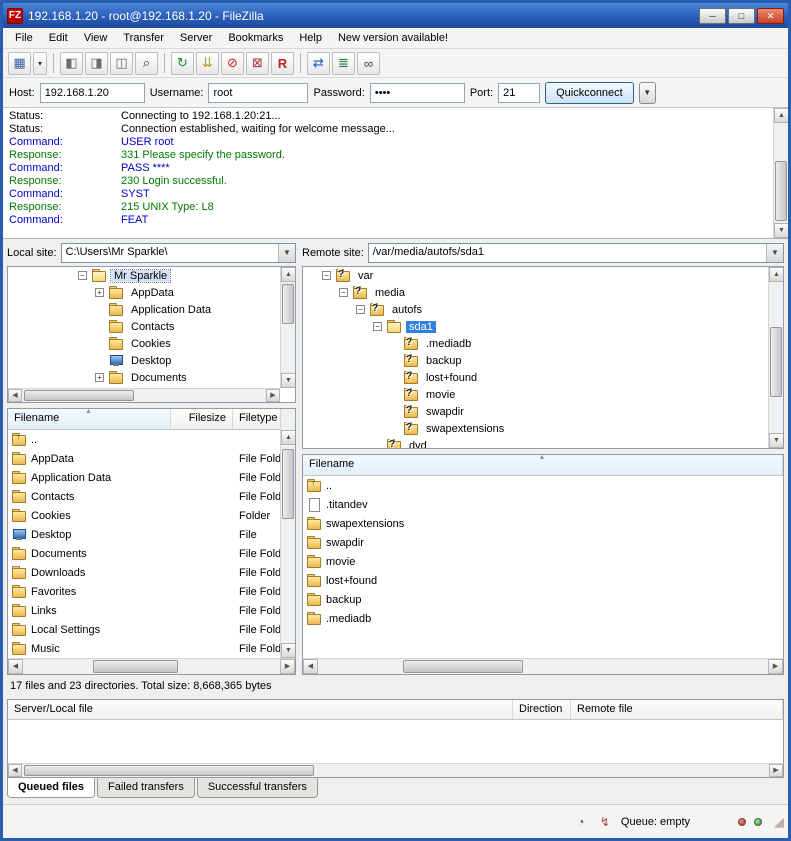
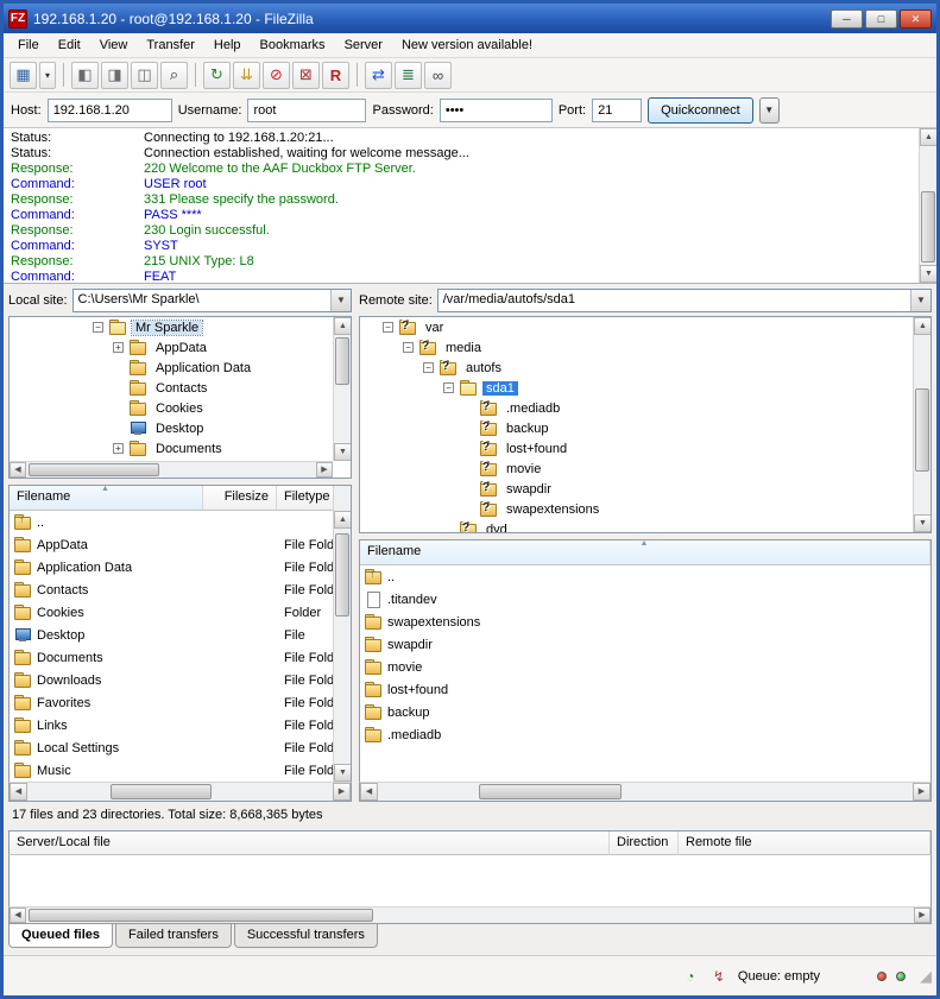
  FZ
  192.168.1.20 - root@192.168.1.20 - FileZilla
  ─
  □
  ✕
  File
  Edit
  View
  Transfer
- Server
+ Help
  Bookmarks
- Help
+ Server
  New version available!
  ▦
  ▾
  ◧
  ◨
  ◫
  ⌕
  ↻
  ⇊
  ⊘
  ⊠
  R
  ⇄
  ≣
  ∞
  Host:
  192.168.1.20
  Username:
  root
  Password:
  ••••
  Port:
  21
  Quickconnect
  ▼
  Status: Connecting to 192.168.1.20:21...
  Status: Connection established, waiting for welcome message...
+ Response: 220 Welcome to the AAF Duckbox FTP Server.
  Command: USER root
  Response: 331 Please specify the password.
  Command: PASS ****
  Response: 230 Login successful.
  Command: SYST
  Response: 215 UNIX Type: L8
  Command: FEAT
  Local site:
  C:\Users\Mr Sparkle\
  ▼
  −
  Mr Sparkle
  +
  AppData
  Application Data
  Contacts
  Cookies
  Desktop
  +
  Documents
  Filename
  Filesize
  Filetype
  ↑
  ..
  AppData
  File Fold
  Application Data
  File Fold
  Contacts
  File Fold
  Cookies
  Folder
  Desktop
  File
  Documents
  File Fold
  Downloads
  File Fold
  Favorites
  File Fold
  Links
  File Fold
  Local Settings
  File Fold
  Music
  File Fold
  17 files and 23 directories. Total size: 8,668,365 bytes
  Remote site:
  /var/media/autofs/sda1
  ▼
  −
  ?
  var
  −
  ?
  media
  −
  ?
  autofs
  −
  sda1
  ?
  .mediadb
  ?
  backup
  ?
  lost+found
  ?
  movie
  ?
  swapdir
  ?
  swapextensions
  ?
  dvd
  Filename
  ↑
  ..
  .titandev
  swapextensions
  swapdir
  movie
  lost+found
  backup
  .mediadb
  Server/Local file
  Direction
  Remote file
  Queued files
  Failed transfers
  Successful transfers
  ◔
  ↯
  Queue: empty
  ◢
